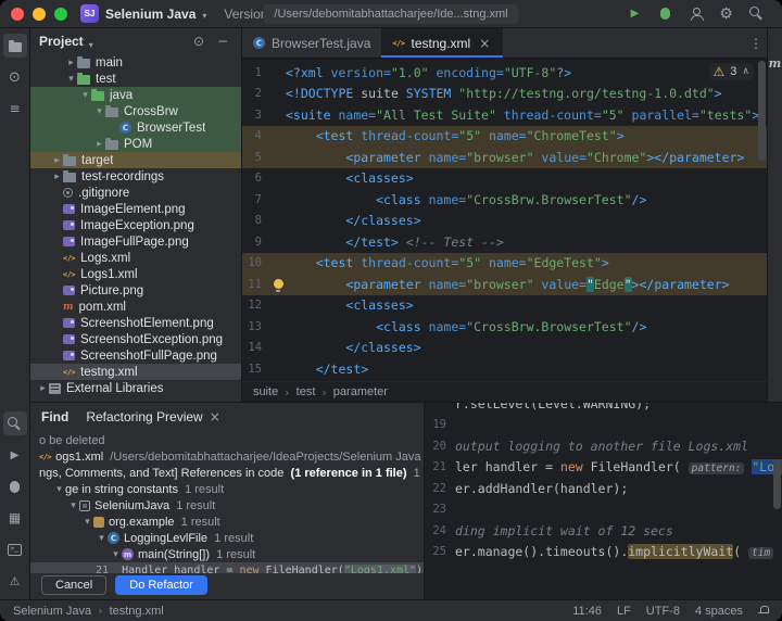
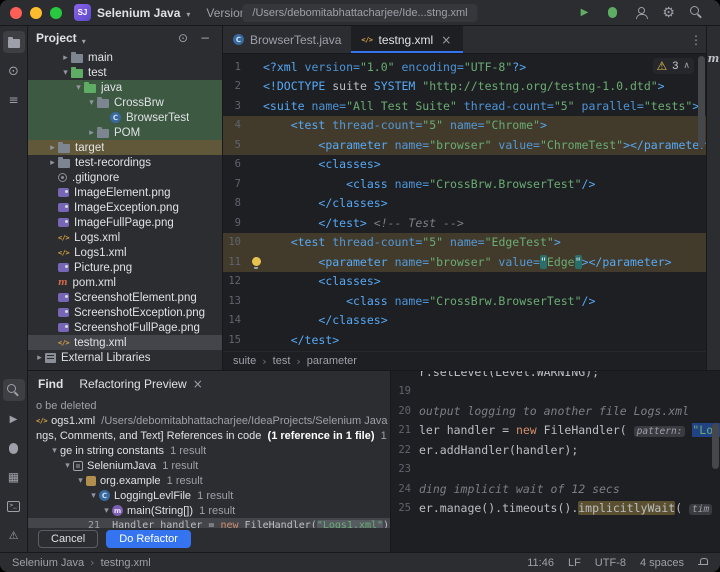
  SJ
  Selenium Java
  /Users/debomitabhattacharjee/Ide...stng.xml
  Project
  main
  test
  java
  CrossBrw
  BrowserTest
  POM
  target
  test-recordings
  .gitignore
  ImageElement.png
  ImageException.png
  ImageFullPage.png
  Logs.xml
  Logs1.xml
  Picture.png
  pom.xml
  ScreenshotElement.png
  ScreenshotException.png
  ScreenshotFullPage.png
  testng.xml
  External Libraries
  BrowserTest.java
  testng.xml
  1
  <?xml version="1.0" encoding="UTF-8"?>
  2
  <!DOCTYPE suite SYSTEM "http://testng.org/testng-1.0.dtd">
  3
  <suite name="All Test Suite" thread-count="5" parallel="tests">
  4
- <test thread-count="5" name="ChromeTest">
+ <test thread-count="5" name="Chrome">
  5
- <parameter name="browser" value="Chrome"></parameter>
+ <parameter name="browser" value="ChromeTest"></paramete
  6
  <classes>
  7
  <class name="CrossBrw.BrowserTest"/>
  8
  </classes>
  9
  </test> <!-- Test -->
  10
  <test thread-count="5" name="EdgeTest">
  11
  <parameter name="browser" value="Edge"></parameter>
  12
  <classes>
  13
  <class name="CrossBrw.BrowserTest"/>
  14
  </classes>
  15
  </test>
  3
  suite
  test
  parameter
  m
  Find
  Refactoring Preview
  o be deleted
  ogs1.xml
  /Users/debomitabhattacharjee/IdeaProjects/Selenium Java
  ngs, Comments, and Text] References in code
  (1 reference in 1 file)
  ge in string constants
  1 result
  SeleniumJava
  1 result
  org.example
  1 result
  LoggingLevlFile
  1 result
  main(String[])
  1 result
  21
  Handler handler =
  new
  FileHandler(
  "Logs1.xml"
  Cancel
  Do Refactor
  r.setLevel(Level.WARNING);
  19
  20
  output logging to another file Logs.xml
  21
  ler handler = new FileHandler( pattern: "Lo
  22
  er.addHandler(handler);
  23
  24
  ding implicit wait of 12 secs
  25
  er.manage().timeouts().implicitlyWait( tim
  Selenium Java
  testng.xml
  11:46
  LF
  UTF-8
  4 spaces
